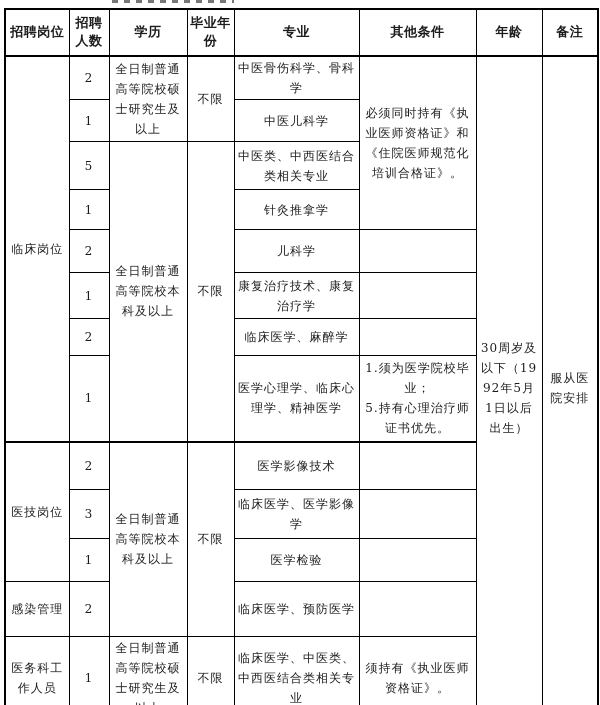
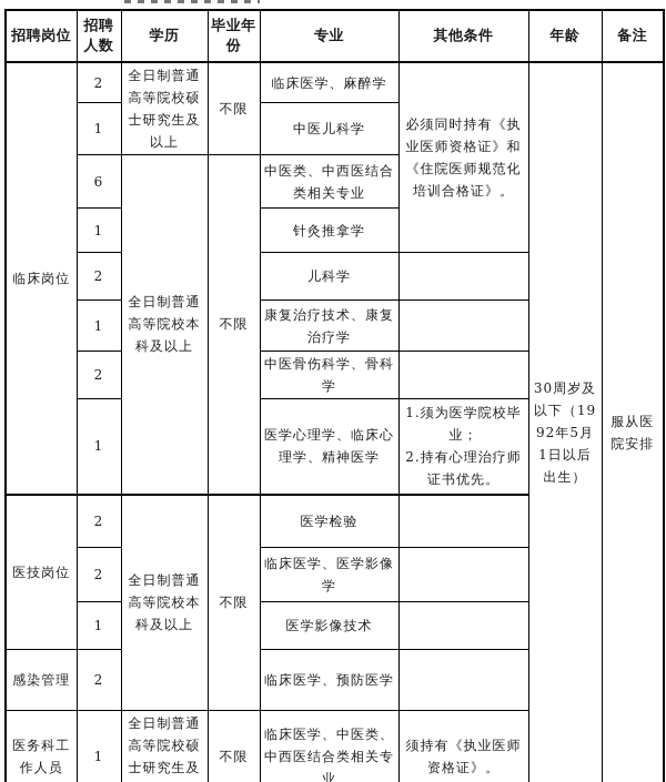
  招聘岗位	招聘人数	学历	毕业年份	专业	其他条件	年龄	备注
- 临床岗位	2	全日制普通高等院校硕士研究生及以上	不限	中医骨伤科学、骨科学	必须同时持有《执业医师资格证》和《住院医师规范化培训合格证》。	30周岁及以下（1992年5月1日以后出生）	服从医院安排
+ 临床岗位	2	全日制普通高等院校硕士研究生及以上	不限	临床医学、麻醉学	必须同时持有《执业医师资格证》和《住院医师规范化培训合格证》。	30周岁及以下（1992年5月1日以后出生）	服从医院安排
  1	中医儿科学
- 5	全日制普通高等院校本科及以上	不限	中医类、中西医结合类相关专业
+ 6	全日制普通高等院校本科及以上	不限	中医类、中西医结合类相关专业
  1	针灸推拿学
  2	儿科学
  1	康复治疗技术、康复治疗学
- 2	临床医学、麻醉学
+ 2	中医骨伤科学、骨科学
- 1	医学心理学、临床心理学、精神医学	1.须为医学院校毕业； 5.持有心理治疗师证书优先。
+ 1	医学心理学、临床心理学、精神医学	1.须为医学院校毕业； 2.持有心理治疗师证书优先。
- 医技岗位	2	全日制普通高等院校本科及以上	不限	医学影像技术
+ 医技岗位	2	全日制普通高等院校本科及以上	不限	医学检验
- 3	临床医学、医学影像学
+ 2	临床医学、医学影像学
- 1	医学检验
+ 1	医学影像技术
  感染管理	2	临床医学、预防医学
  医务科工作人员	1	全日制普通高等院校硕士研究生及	不限	临床医学、中医类、中西医结合类相关专业	须持有《执业医师资格证》。
